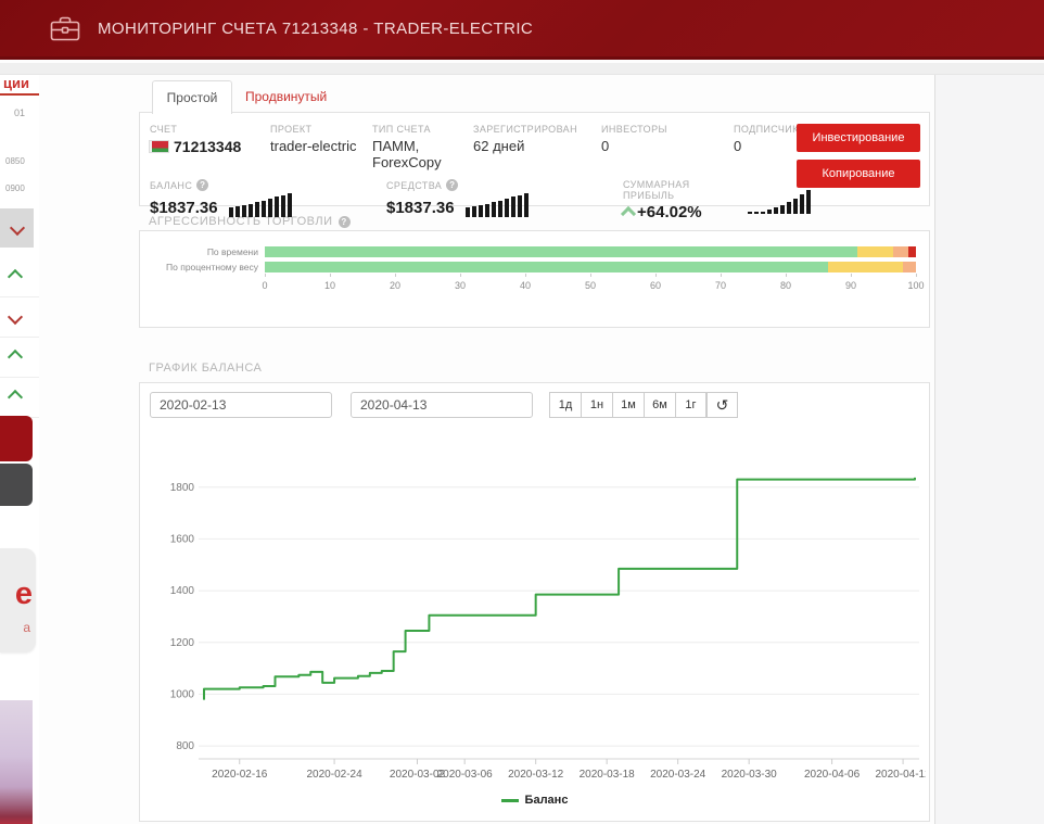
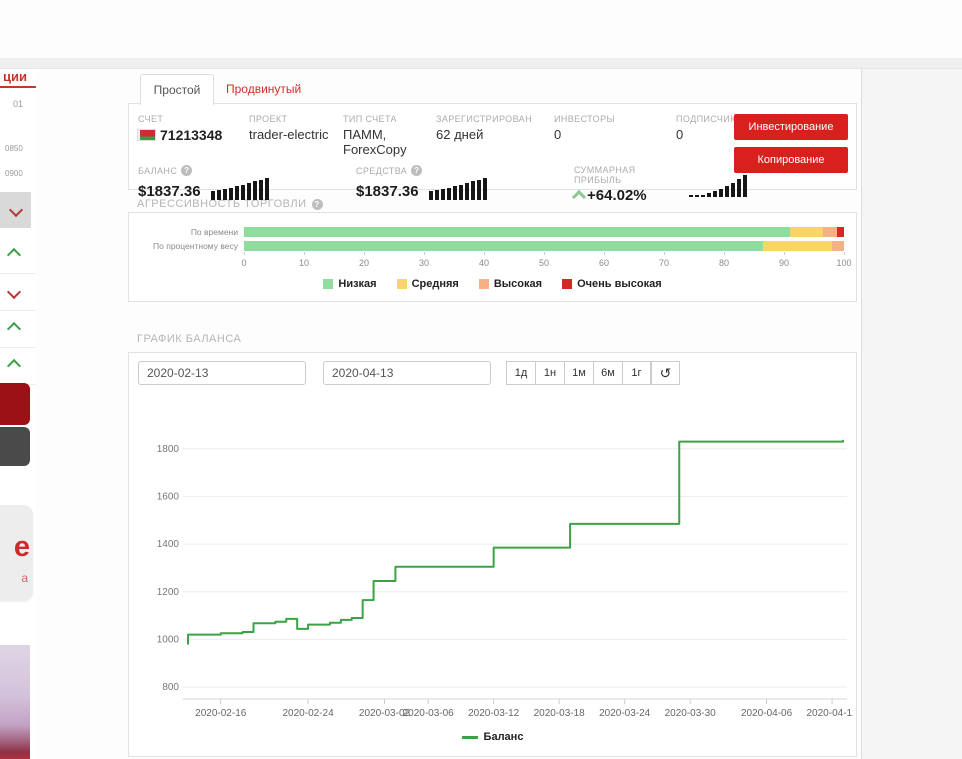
- МОНИТОРИНГ СЧЕТА 71213348 - TRADER-ELECTRIC
  ции
  01
  0850
  0900
  е
  а
  Простой
  Продвинутый
  СЧЕТ
  71213348
  ПРОЕКТ
  trader-electric
  ТИП СЧЕТА
  ПАММ, ForexCopy
  ЗАРЕГИСТРИРОВАН
  62 дней
  ИНВЕСТОРЫ
  0
  ПОДПИСЧИК
  0
  БАЛАНС
  ?
  $1837.36
  СРЕДСТВА
  ?
  $1837.36
  СУММАРНАЯ ПРИБЫЛЬ
  +64.02%
  Инвестирование
  Копирование
  АГРЕССИВНОСТЬ ТОРГОВЛИ
  ?
  По времени
  По процентному весу
  0
  10
  20
  30
  40
  50
  60
  70
  80
  90
  100
+ Низкая
+ Средняя
+ Высокая
+ Очень высокая
  ГРАФИК БАЛАНСА
  2020-02-13
  2020-04-13
  1д
  1н
  1м
  6м
  1г
  ↺
  800
  1000
  1200
  1400
  1600
  1800
  2020-02-16
  2020-02-24
  2020-03-02
  2020-03-06
  2020-03-12
  2020-03-18
  2020-03-24
  2020-03-30
  2020-04-06
  2020-04-1
  Баланс
